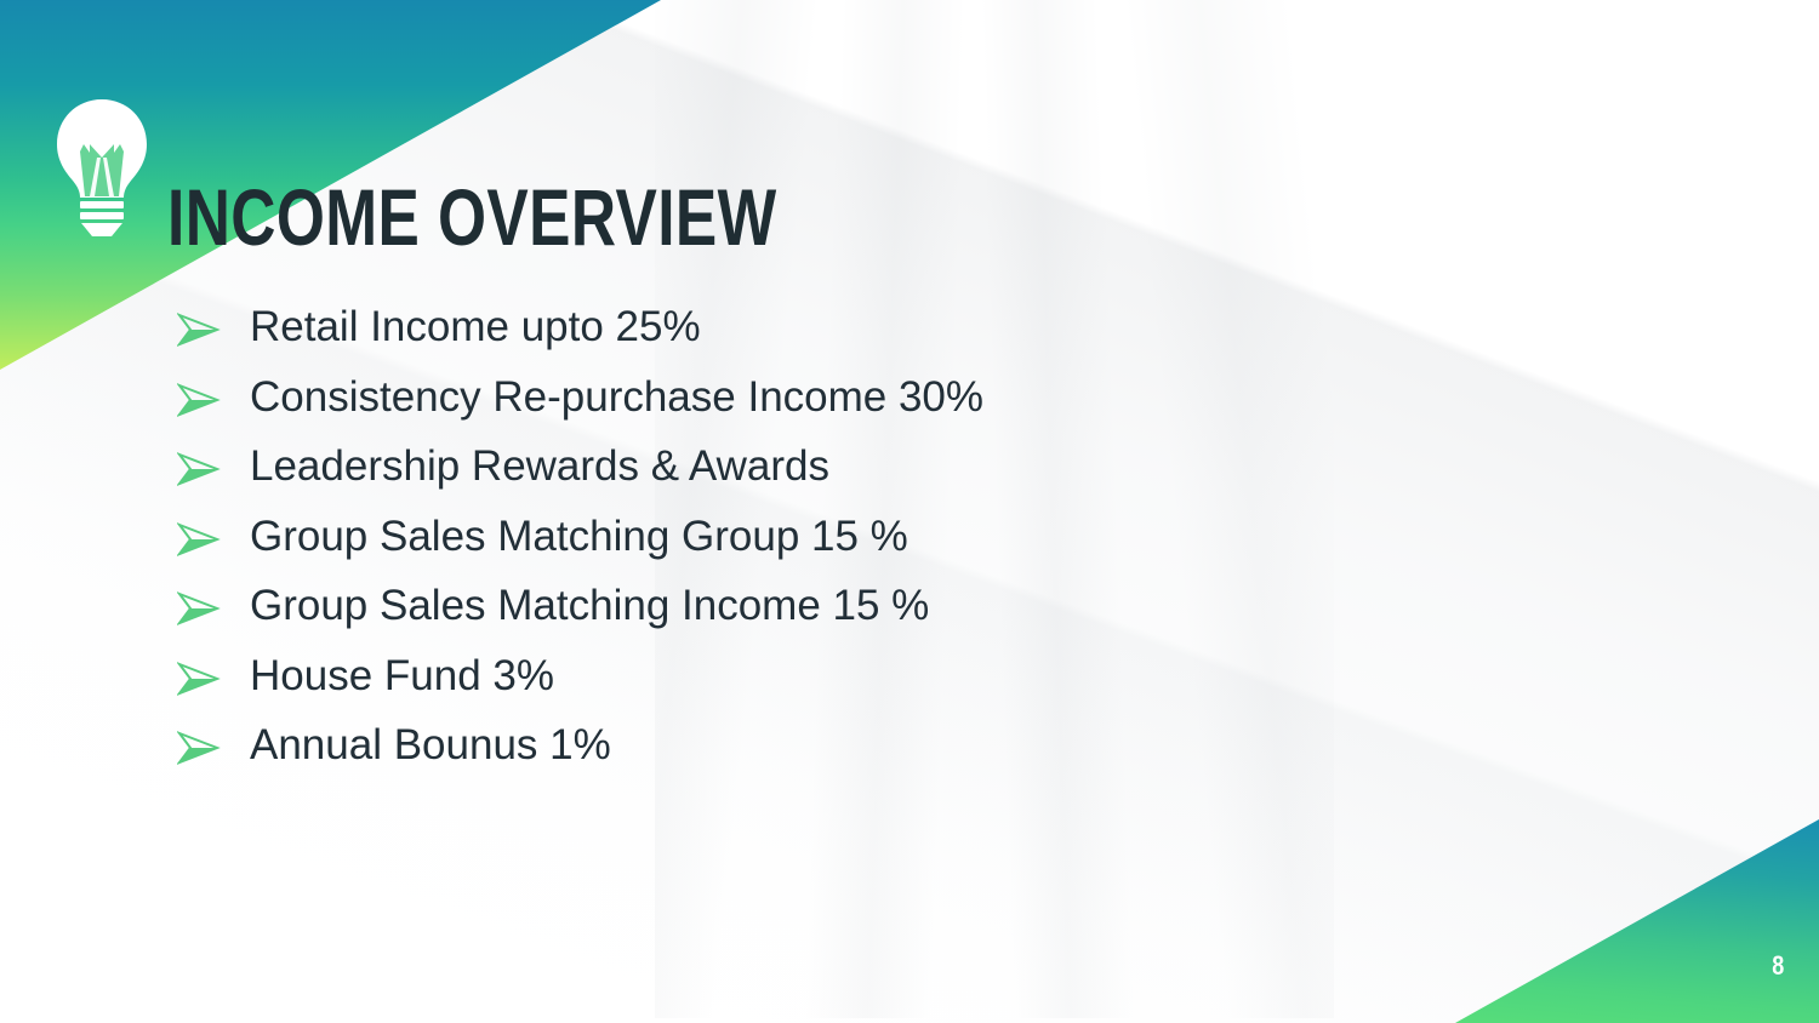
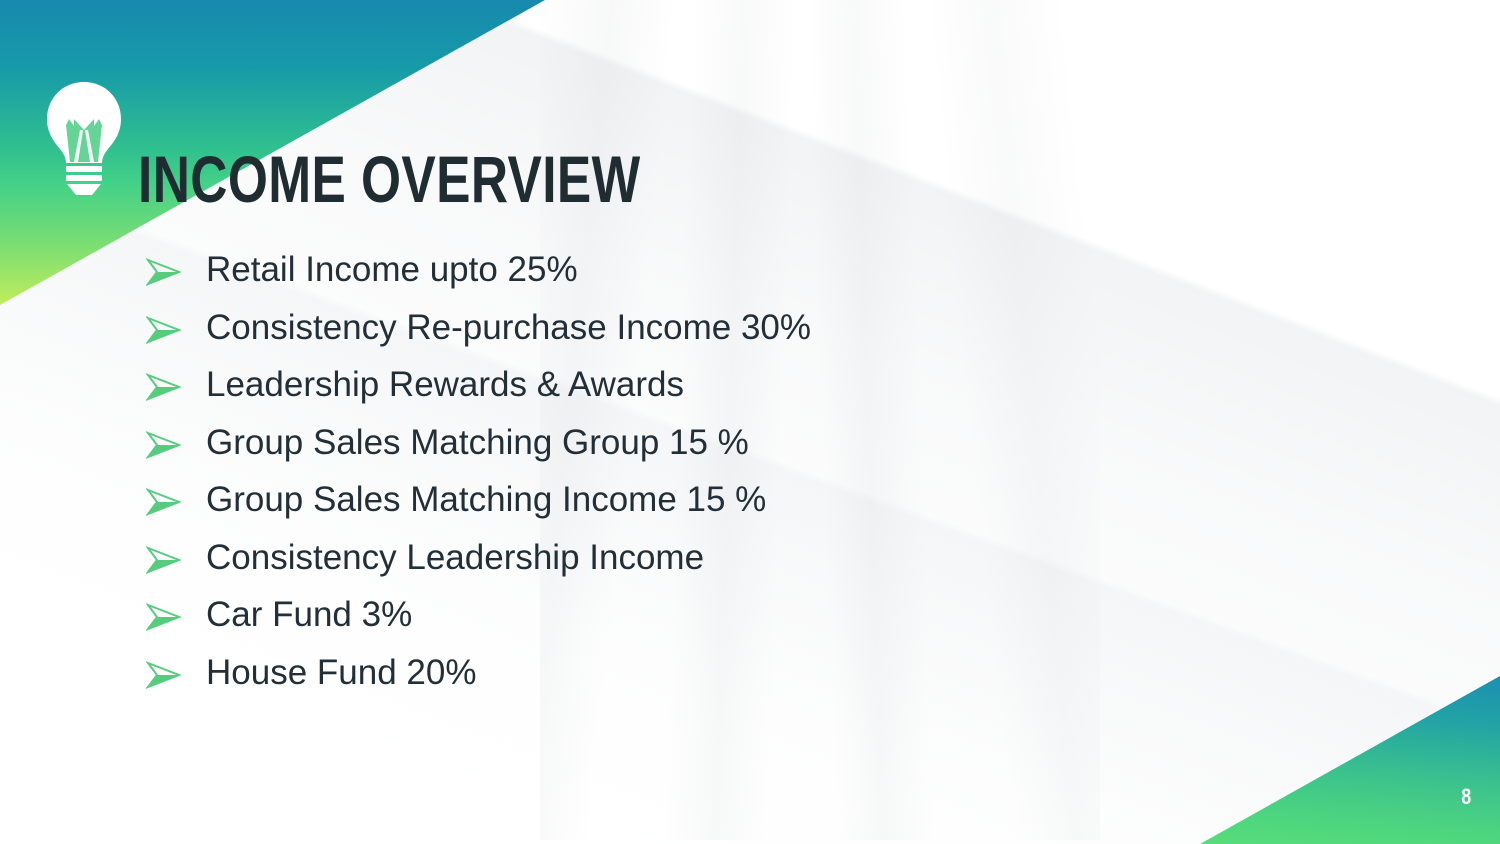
  INCOME OVERVIEW
  Retail Income upto 25%
  Consistency Re-purchase Income 30%
  Leadership Rewards & Awards
  Group Sales Matching Group 15 %
  Group Sales Matching Income 15 %
+ Consistency Leadership Income
+ Car Fund 3%
- House Fund 3%
+ House Fund 20%
- Annual Bounus 1%
  8
